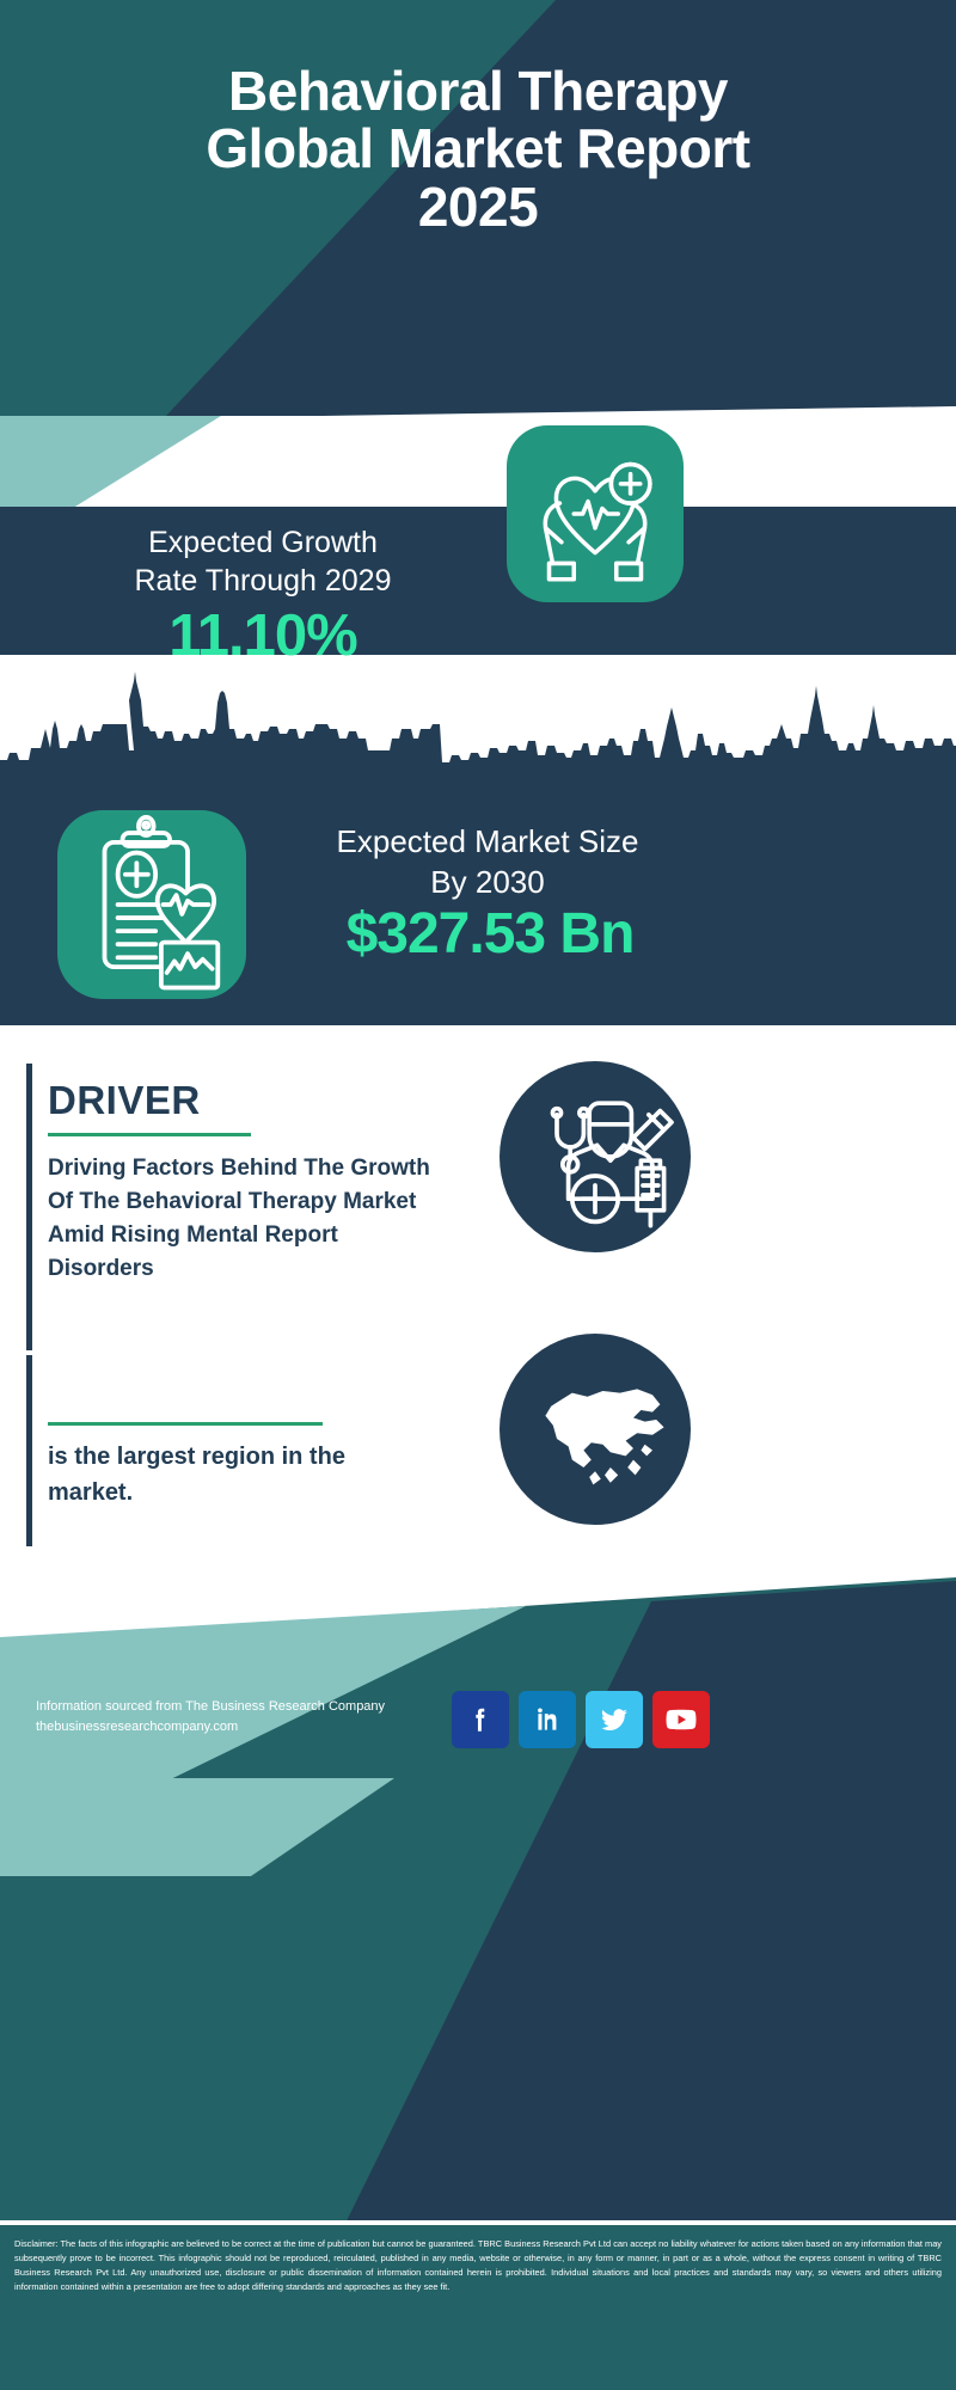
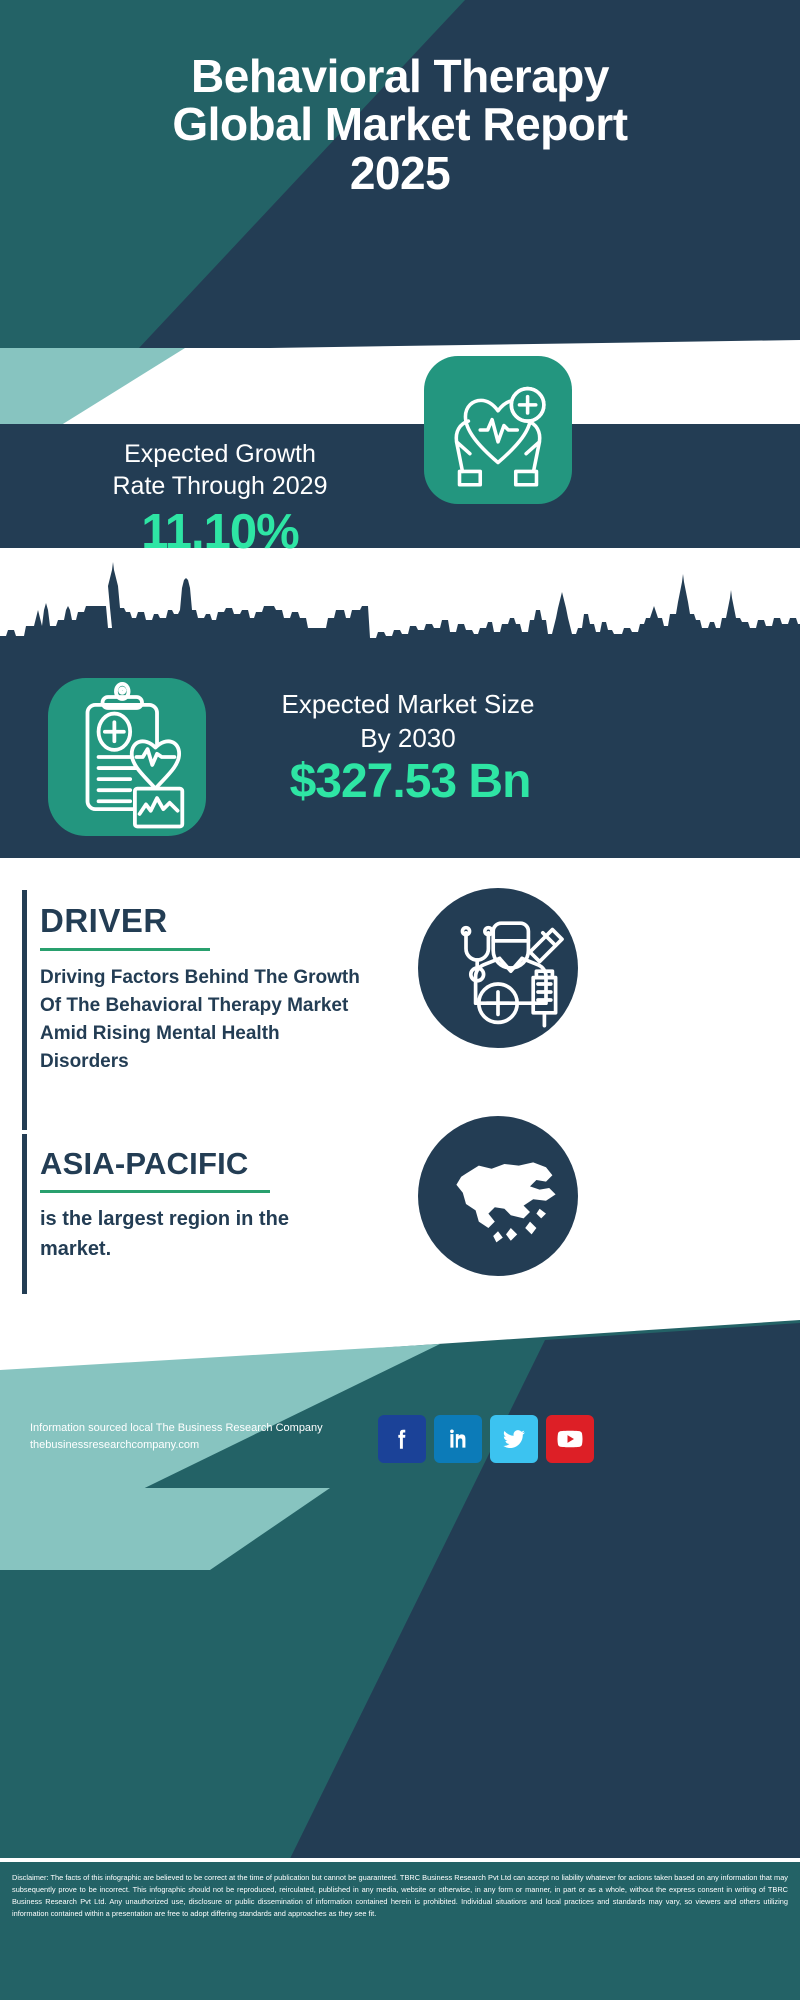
  Behavioral Therapy
  Global Market Report
  2025
  Expected Growth
  Rate Through 2029
  11.10%
  Expected Market Size
  By 2030
  $327.53 Bn
  DRIVER
- Driving Factors Behind The Growth Of The Behavioral Therapy Market Amid Rising Mental Report Disorders
+ Driving Factors Behind The Growth Of The Behavioral Therapy Market Amid Rising Mental Health Disorders
+ ASIA-PACIFIC
  is the largest region in the market.
- Information sourced from The Business Research Company
+ Information sourced local The Business Research Company
  thebusinessresearchcompany.com
  Disclaimer: The facts of this infographic are believed to be correct at the time of publication but cannot be guaranteed. TBRC Business Research Pvt Ltd can accept no liability whatever for actions taken based on any information that may subsequently prove to be incorrect. This infographic should not be reproduced, reirculated, published in any media, website or otherwise, in any form or manner, in part or as a whole, without the express consent in writing of TBRC Business Research Pvt Ltd. Any unauthorized use, disclosure or public dissemination of information contained herein is prohibited. Individual situations and local practices and standards may vary, so viewers and others utilizing information contained within a presentation are free to adopt differing standards and approaches as they see fit.
